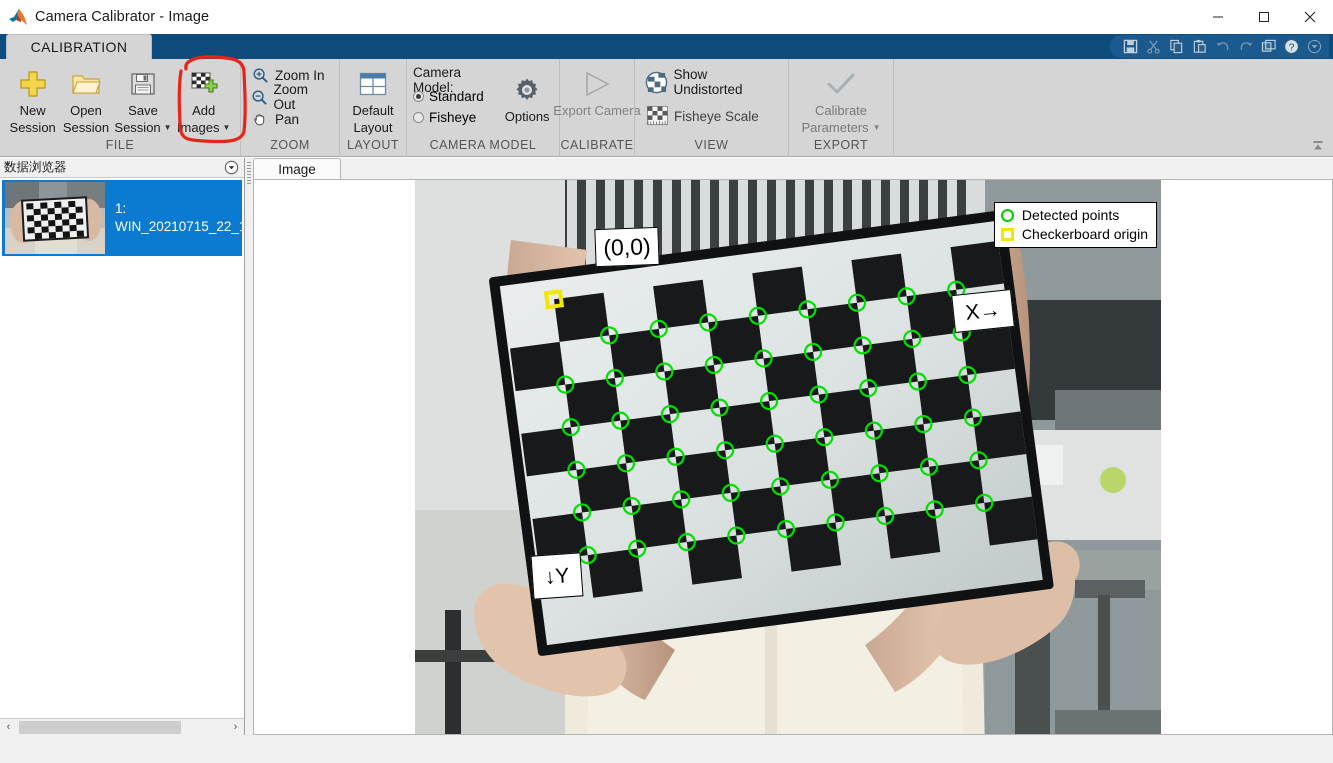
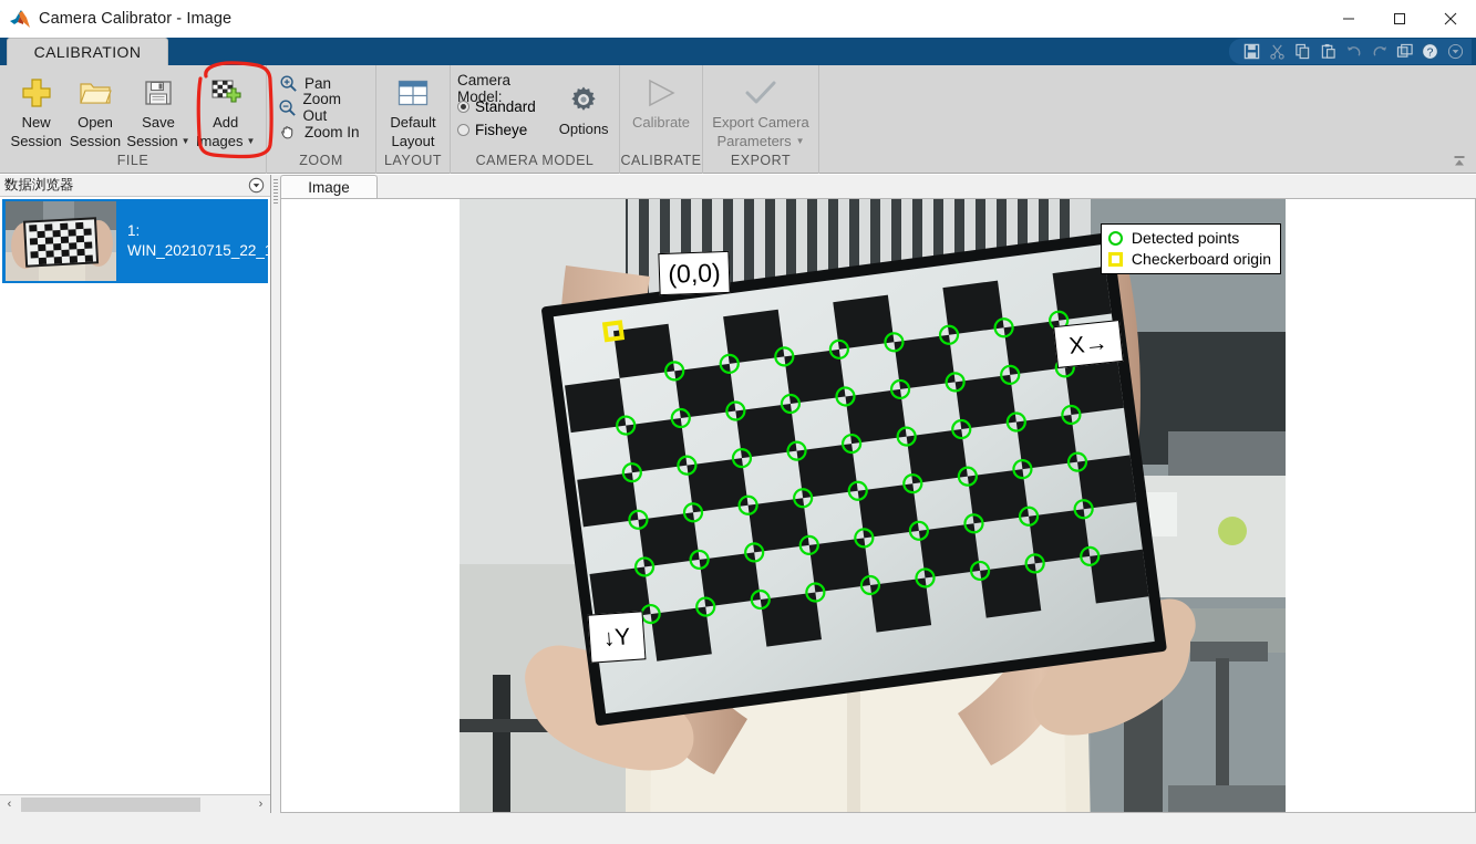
  Camera Calibrator - Image
  CALIBRATION
  ?
  New
  Session
  Open
  Session
  Save
  Session
  ▼
  Add
  mages
  ▼
  FILE
- Zoom In
+ Pan
  Zoom Out
- Pan
+ Zoom In
  ZOOM
  Default
  Layout
  LAYOUT
  Camera Model:
  Standard
  Fisheye
  Options
  CAMERA MODEL
- Export Camera
+ Calibrate
  CALIBRATE
- Show Undistorted
- Fisheye Scale
- VIEW
- Calibrate
+ Export Camera
  Parameters
  ▼
  EXPORT
  数据浏览器
  1:
  WIN_20210715_22_1
  ‹
  ›
  Image
  Detected points
  Checkerboard origin
